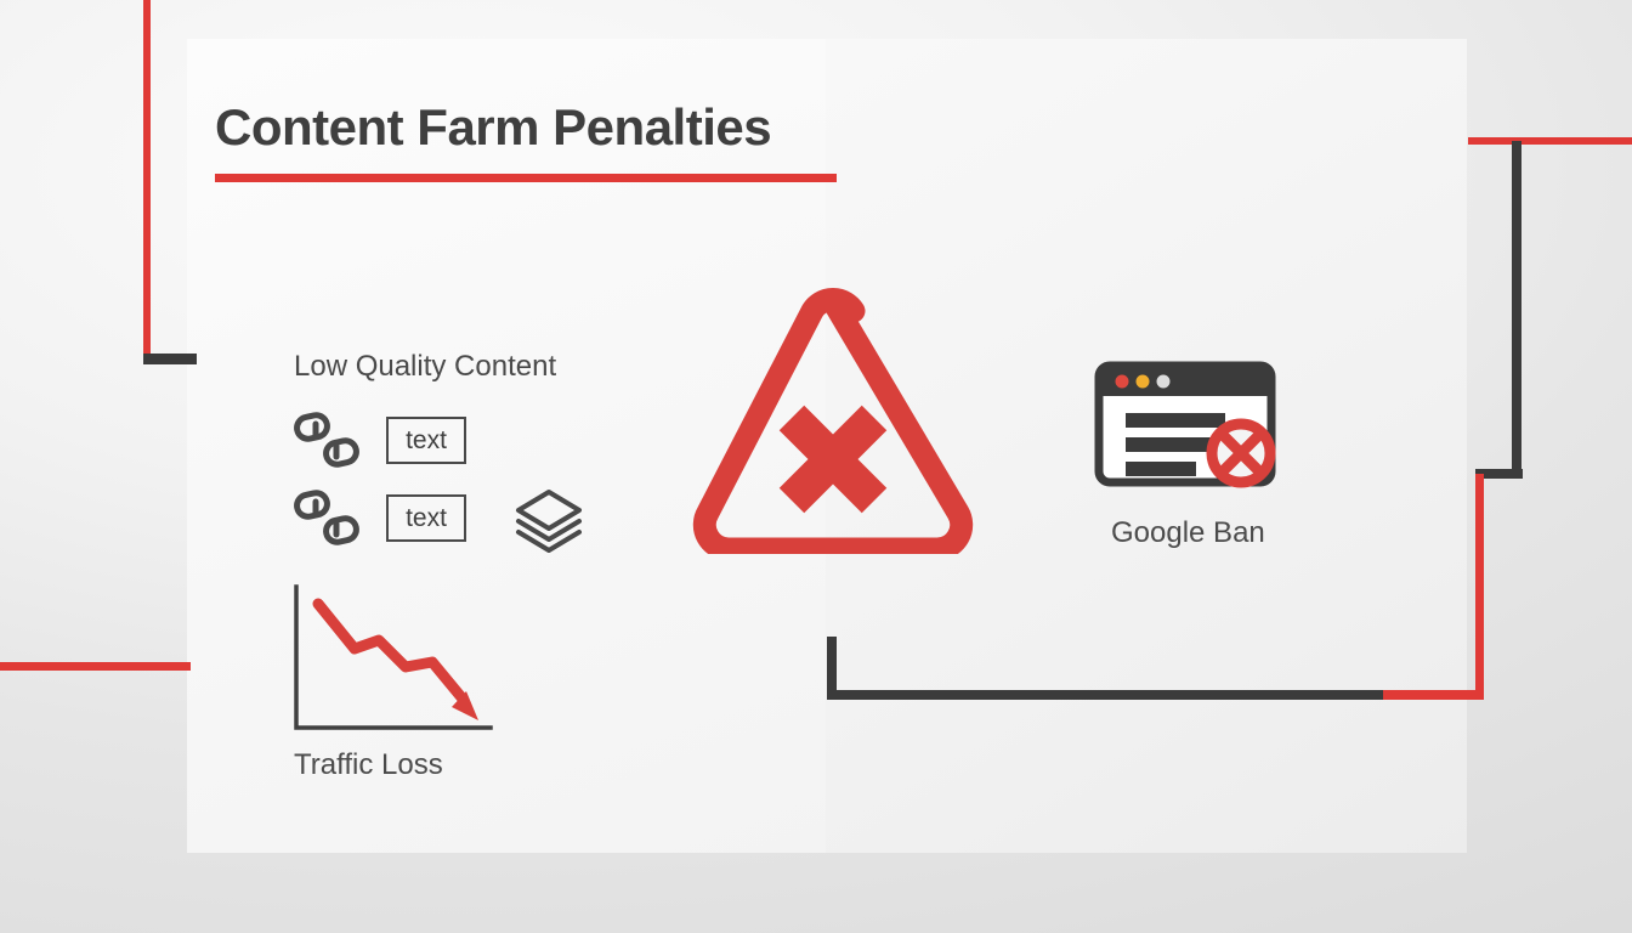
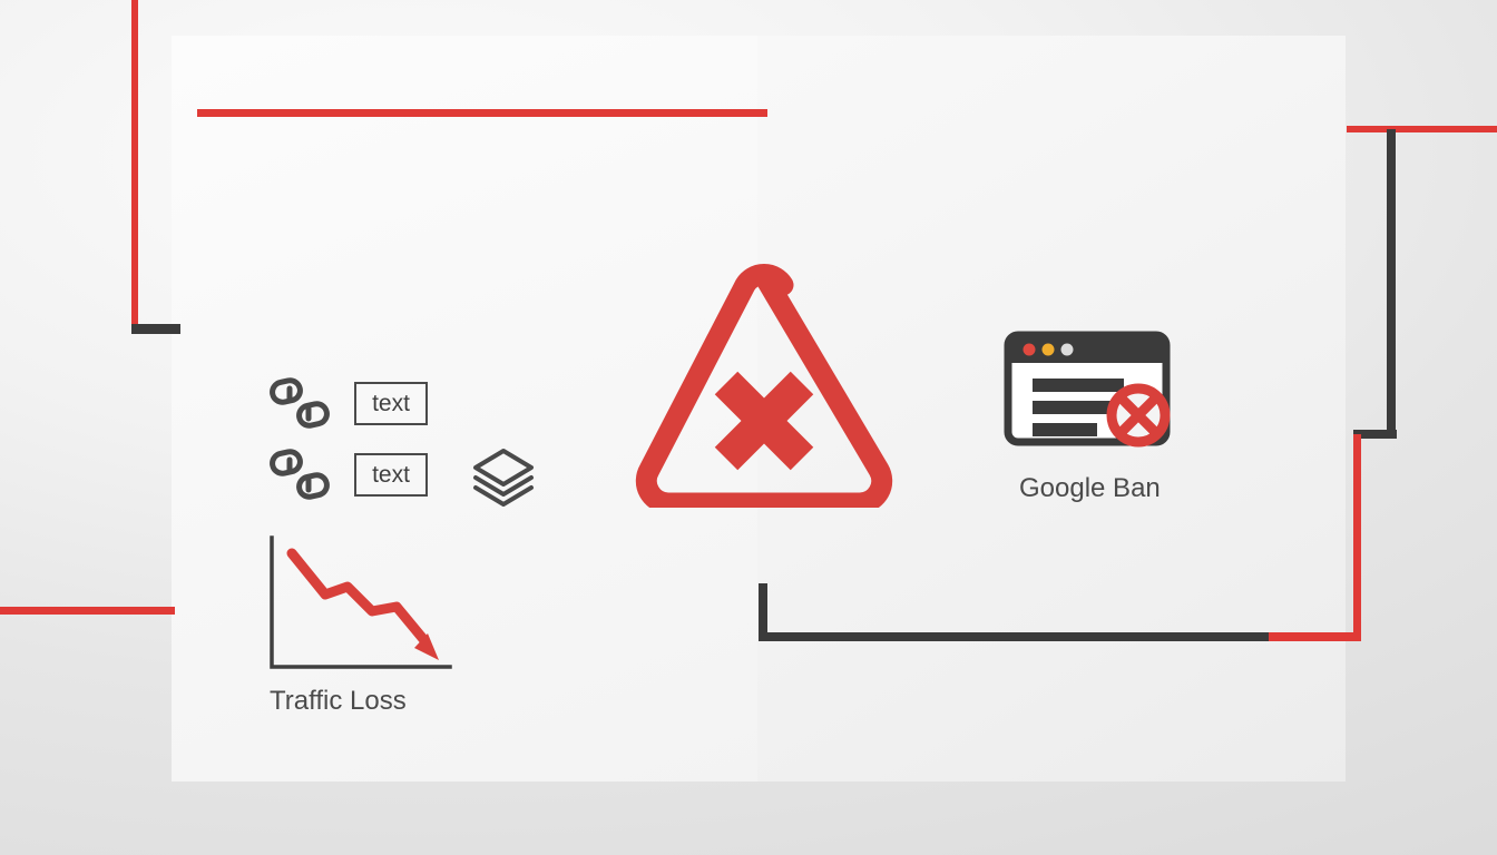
- Content Farm Penalties
- Low Quality Content
  text
  text
  Traffic Loss
  Google Ban
